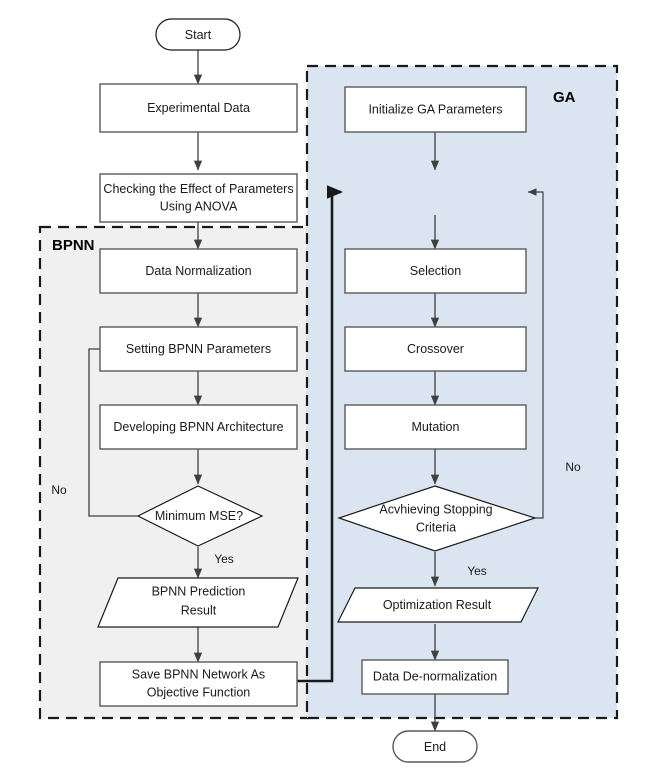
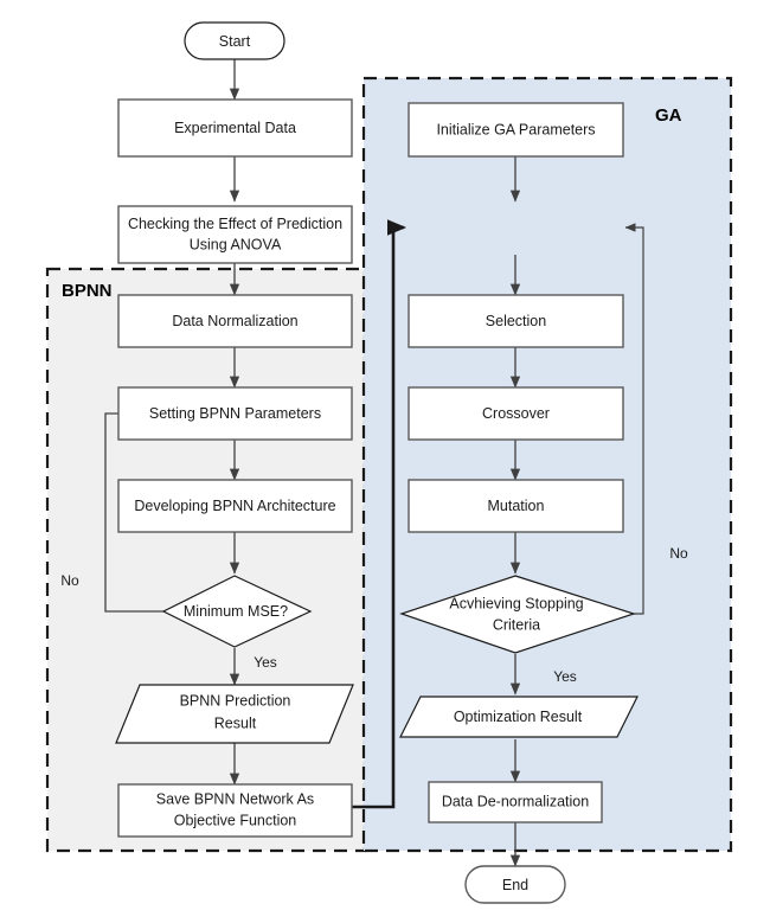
  BPNN
  GA
  Start
  Experimental Data
- Checking the Effect of Parameters
+ Checking the Effect of Prediction
  Using ANOVA
  Data Normalization
  Setting BPNN Parameters
  Developing BPNN Architecture
  Minimum MSE?
  BPNN Prediction
  Result
  Save BPNN Network As
  Objective Function
  Initialize GA Parameters
  Selection
  Crossover
  Mutation
  Acvhieving Stopping
  Criteria
  Optimization Result
  Data De-normalization
  End
  No
  Yes
  No
  Yes
